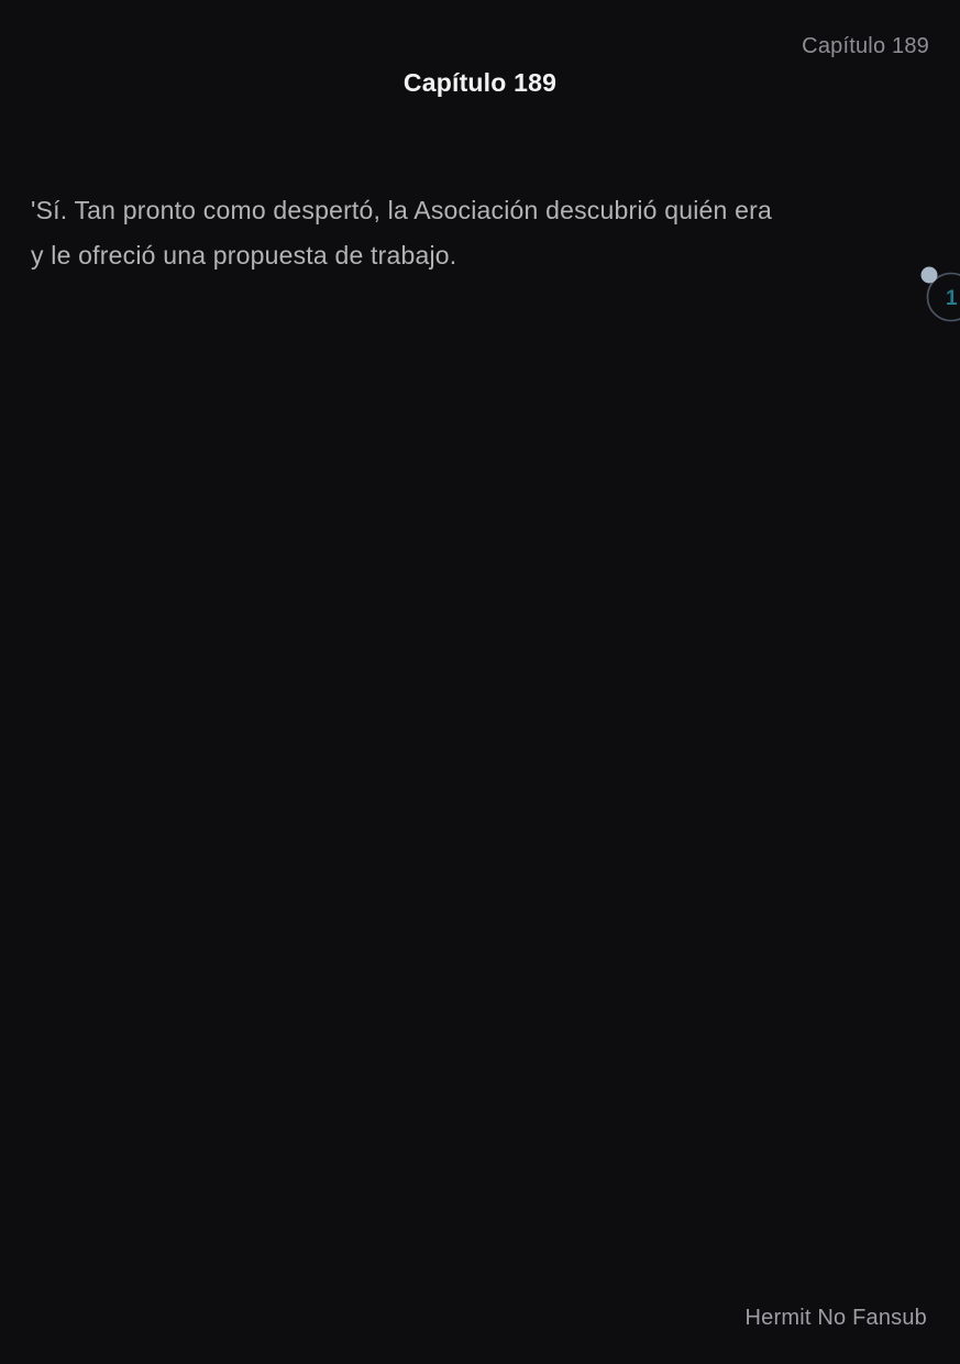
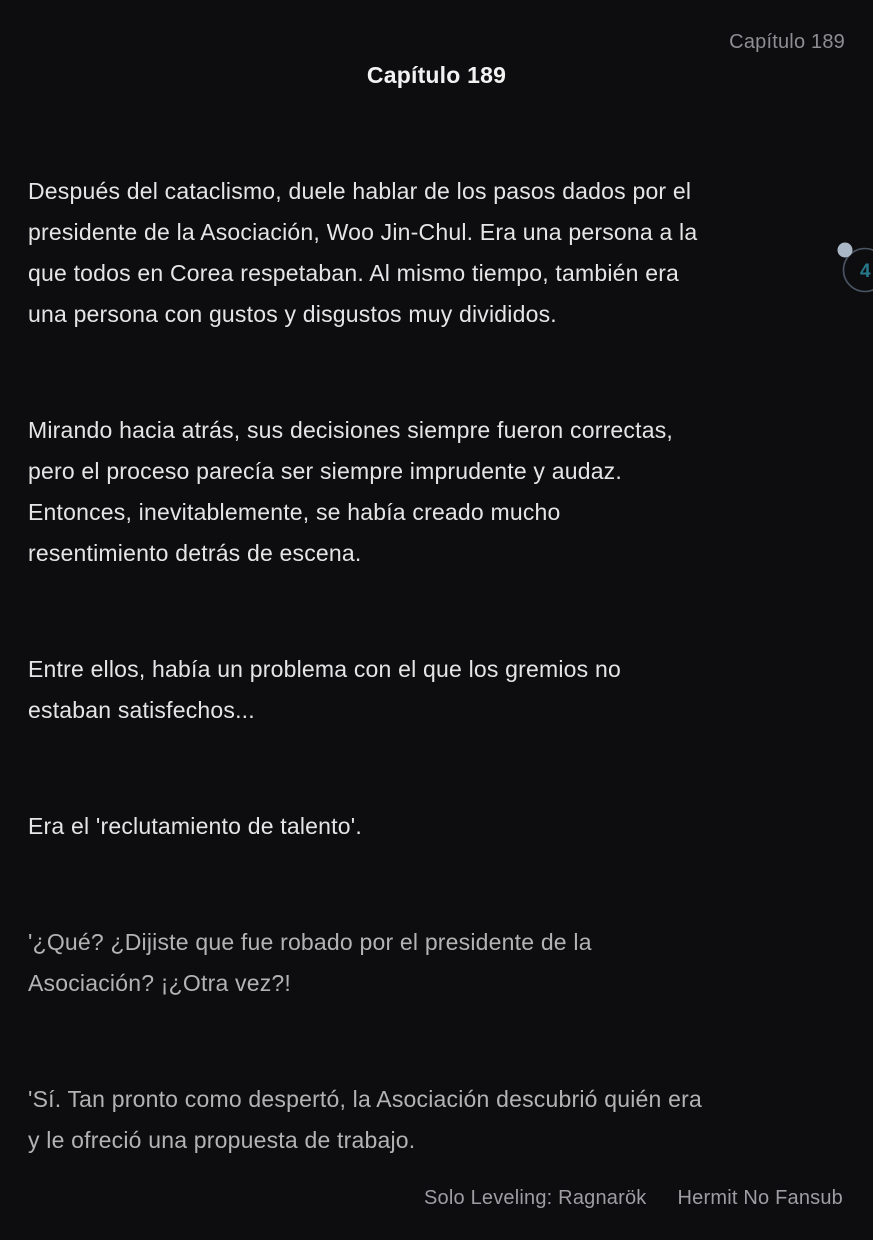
  Capítulo 189
  Capítulo 189
+ Después del cataclismo, duele hablar de los pasos dados por el
+ presidente de la Asociación, Woo Jin-Chul. Era una persona a la
+ que todos en Corea respetaban. Al mismo tiempo, también era
+ una persona con gustos y disgustos muy divididos.
+ Mirando hacia atrás, sus decisiones siempre fueron correctas,
+ pero el proceso parecía ser siempre imprudente y audaz.
+ Entonces, inevitablemente, se había creado mucho
+ resentimiento detrás de escena.
+ Entre ellos, había un problema con el que los gremios no
+ estaban satisfechos...
+ Era el 'reclutamiento de talento'.
+ '¿Qué? ¿Dijiste que fue robado por el presidente de la
+ Asociación? ¡¿Otra vez?!
  'Sí. Tan pronto como despertó, la Asociación descubrió quién era
  y le ofreció una propuesta de trabajo.
- 1
+ 4
+ Solo Leveling: Ragnarök
  Hermit No Fansub
